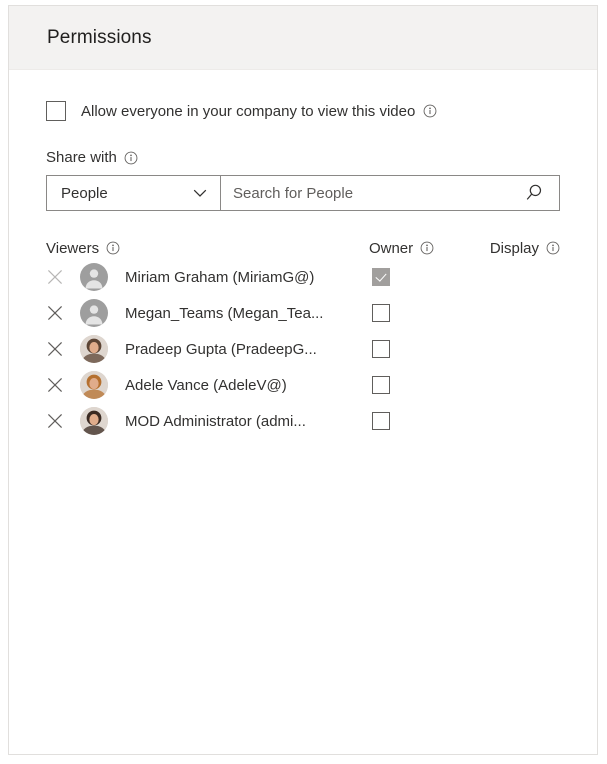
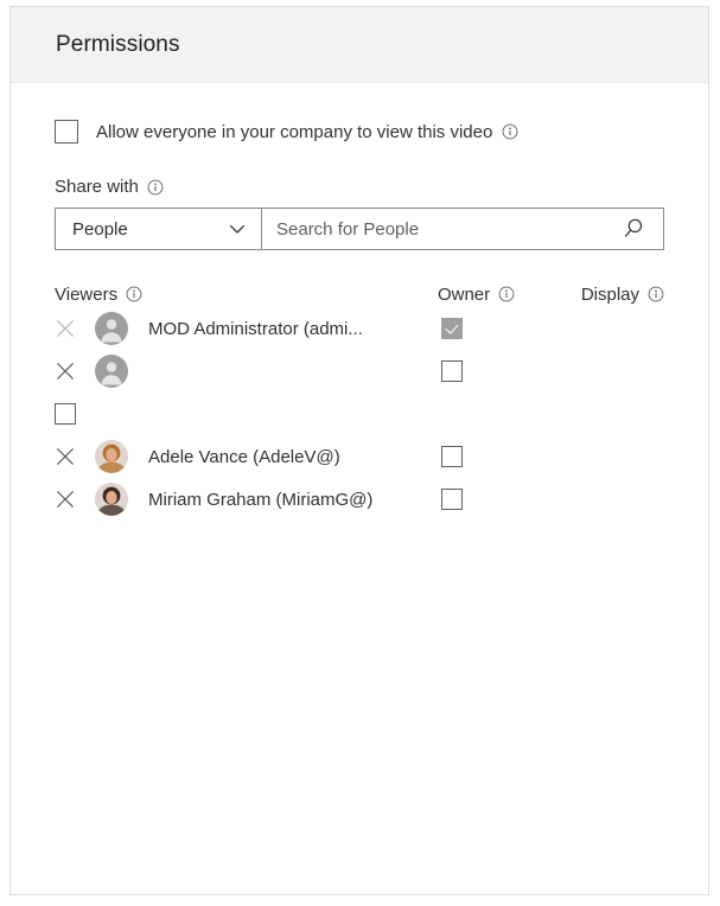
  Permissions
  Allow everyone in your company to view this video
  Share with
  People
  Search for People
  Viewers
  Owner
  Display
- Miriam Graham (MiriamG@)
+ MOD Administrator (admi...
- Megan_Teams (Megan_Tea...
- Pradeep Gupta (PradeepG...
  Adele Vance (AdeleV@)
- MOD Administrator (admi...
+ Miriam Graham (MiriamG@)
